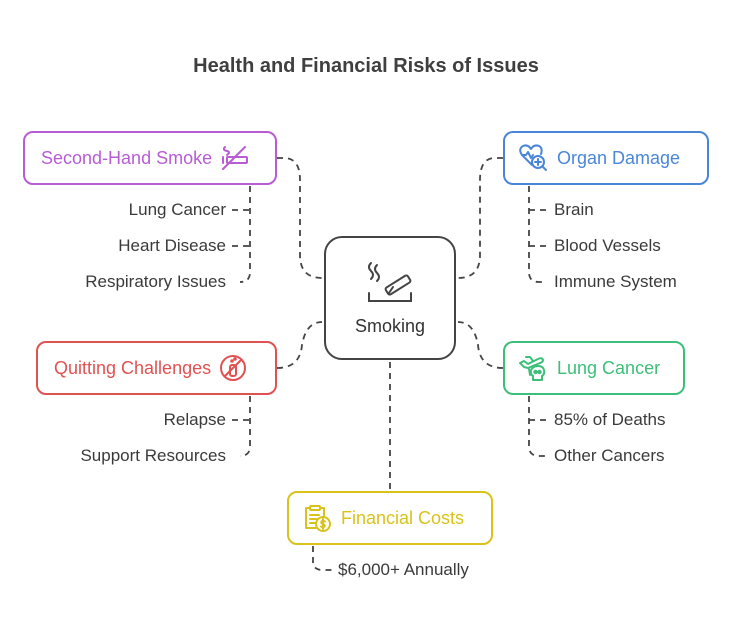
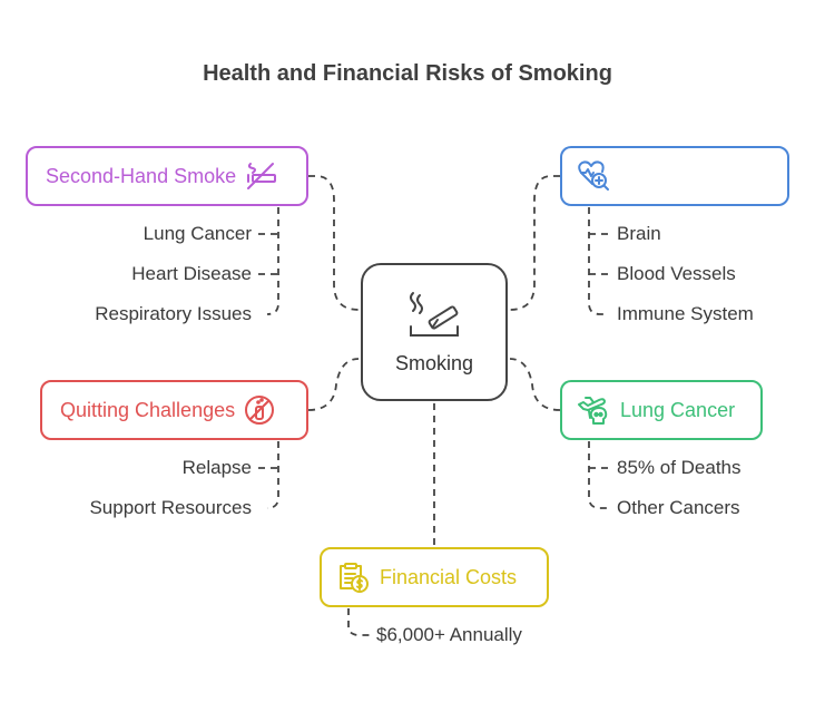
- Health and Financial Risks of Issues
+ Health and Financial Risks of Smoking
  Smoking
  Second-Hand Smoke
  Lung Cancer
  Heart Disease
  Respiratory Issues
- Organ Damage
  Brain
  Blood Vessels
  Immune System
  Quitting Challenges
  Relapse
  Support Resources
  Lung Cancer
  85% of Deaths
  Other Cancers
  Financial Costs
  $6,000+ Annually
